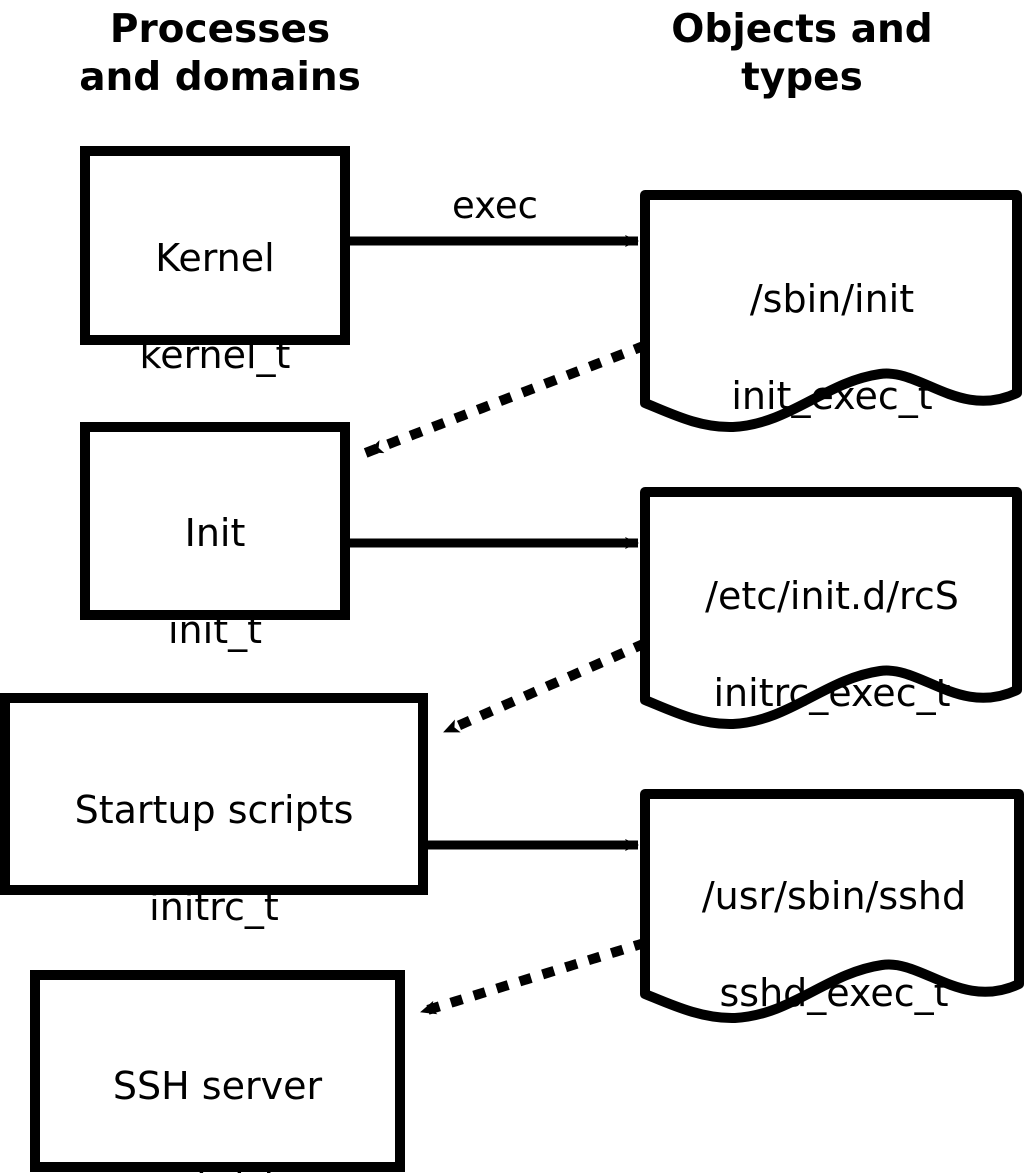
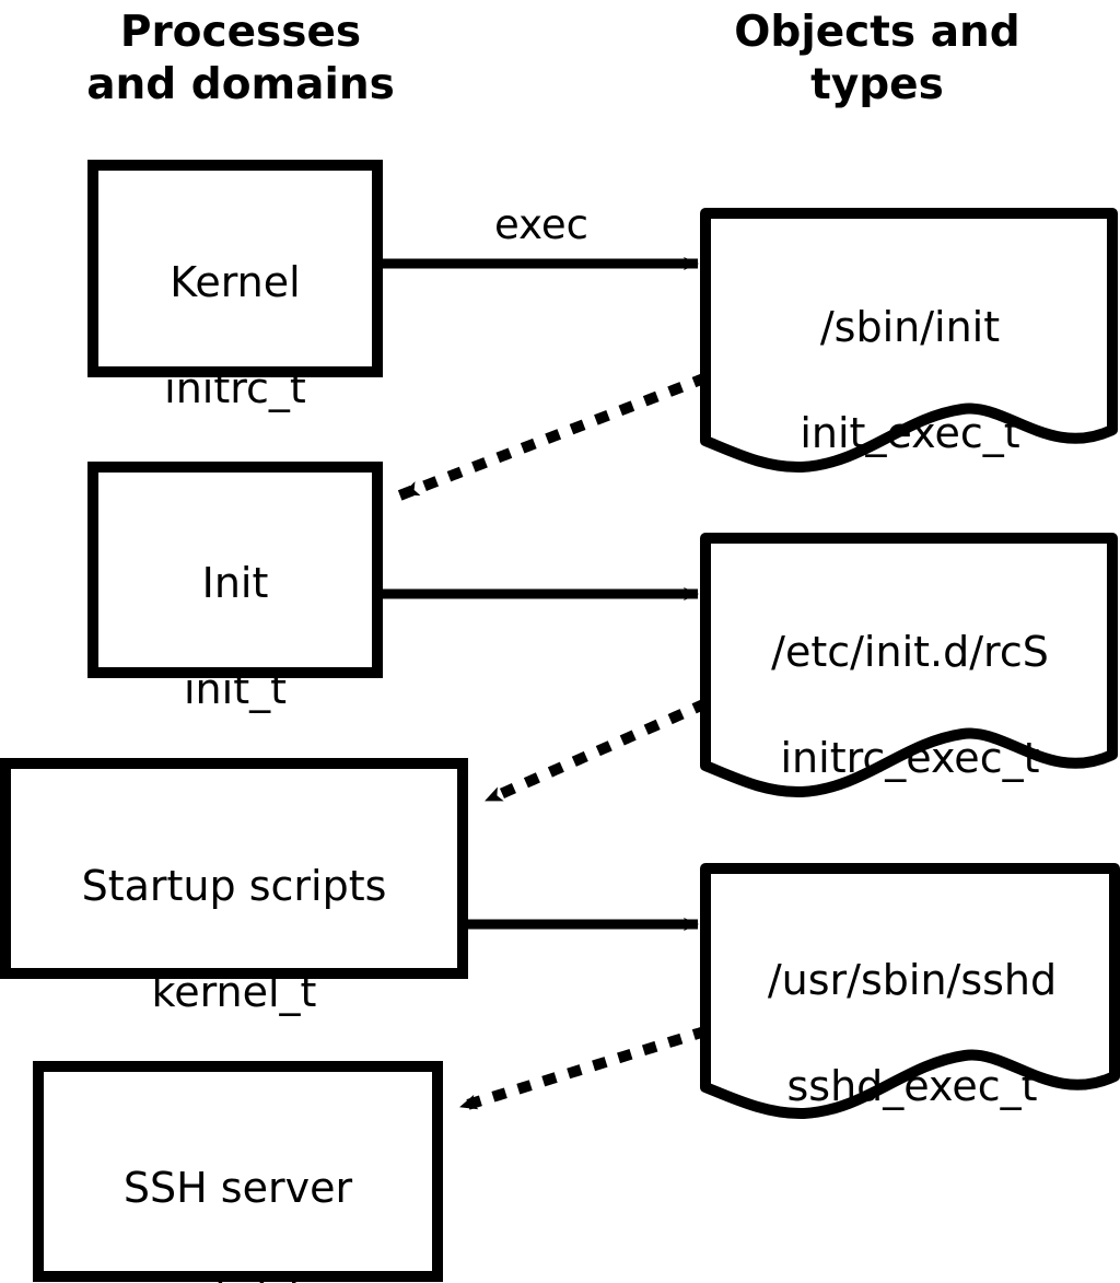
  Processes
  and domains
  Objects and
  types
  Kernel
- kernel_t
+ initrc_t
  Init
  init_t
  Startup scripts
- initrc_t
+ kernel_t
  SSH server
  /sbin/init
  init_exec_t
  /etc/init.d/rcS
  initrc_exec_t
  /usr/sbin/sshd
  sshd_exec_t
  exec
